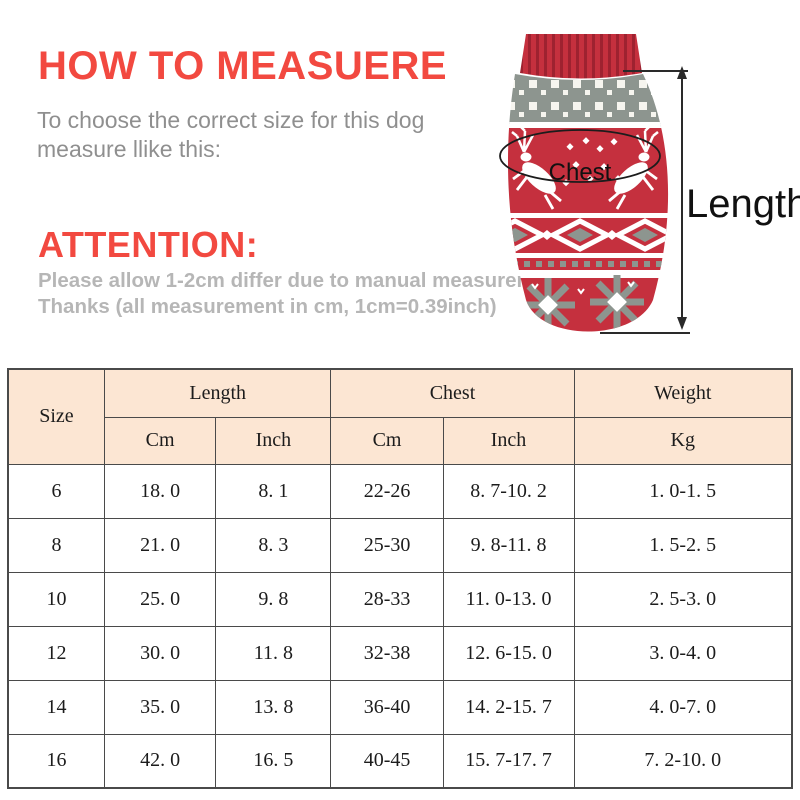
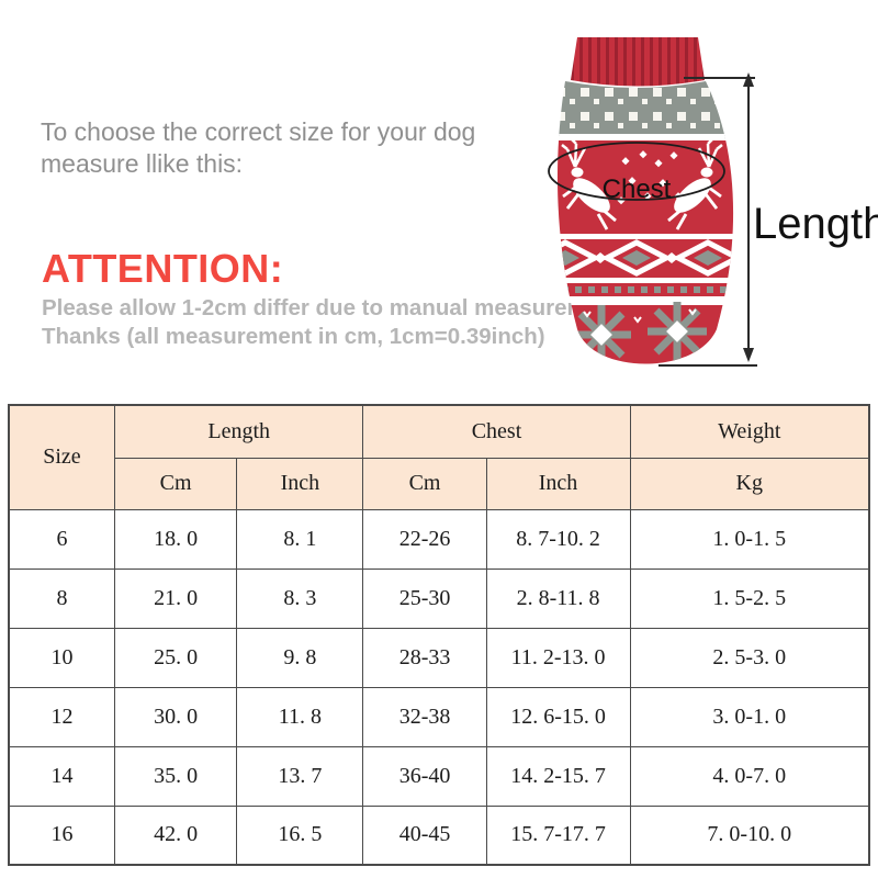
- HOW TO MEASUERE
- To choose the correct size for this dog
+ To choose the correct size for your dog
  measure llike this:
  ATTENTION:
  Please allow 1-2cm differ due to manual measure
  Thanks (all measurement in cm, 1cm=0.39inch)
  Chest
  Length
  Size	Length	Chest	Weight
  Cm	Inch	Cm	Inch	Kg
  6	18. 0	8. 1	22-26	8. 7-10. 2	1. 0-1. 5
- 8	21. 0	8. 3	25-30	9. 8-11. 8	1. 5-2. 5
+ 8	21. 0	8. 3	25-30	2. 8-11. 8	1. 5-2. 5
- 10	25. 0	9. 8	28-33	11. 0-13. 0	2. 5-3. 0
+ 10	25. 0	9. 8	28-33	11. 2-13. 0	2. 5-3. 0
- 12	30. 0	11. 8	32-38	12. 6-15. 0	3. 0-4. 0
+ 12	30. 0	11. 8	32-38	12. 6-15. 0	3. 0-1. 0
- 14	35. 0	13. 8	36-40	14. 2-15. 7	4. 0-7. 0
+ 14	35. 0	13. 7	36-40	14. 2-15. 7	4. 0-7. 0
- 16	42. 0	16. 5	40-45	15. 7-17. 7	7. 2-10. 0
+ 16	42. 0	16. 5	40-45	15. 7-17. 7	7. 0-10. 0
